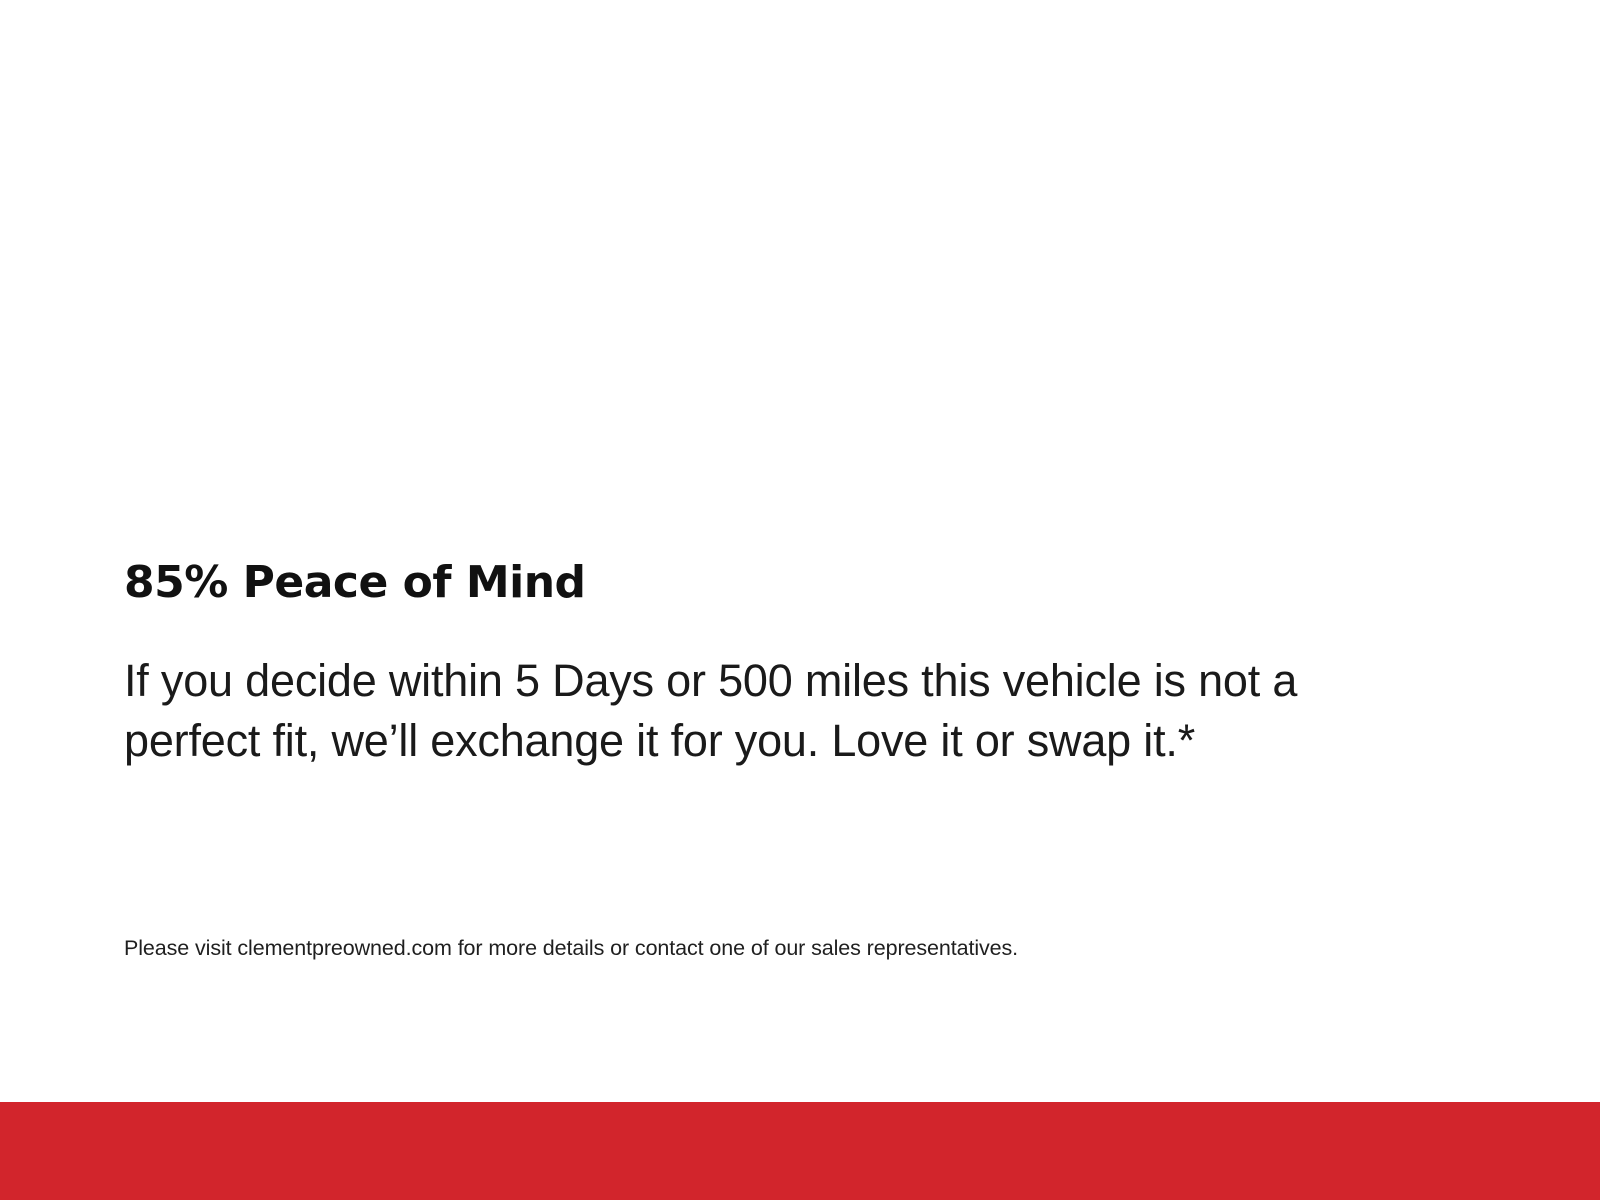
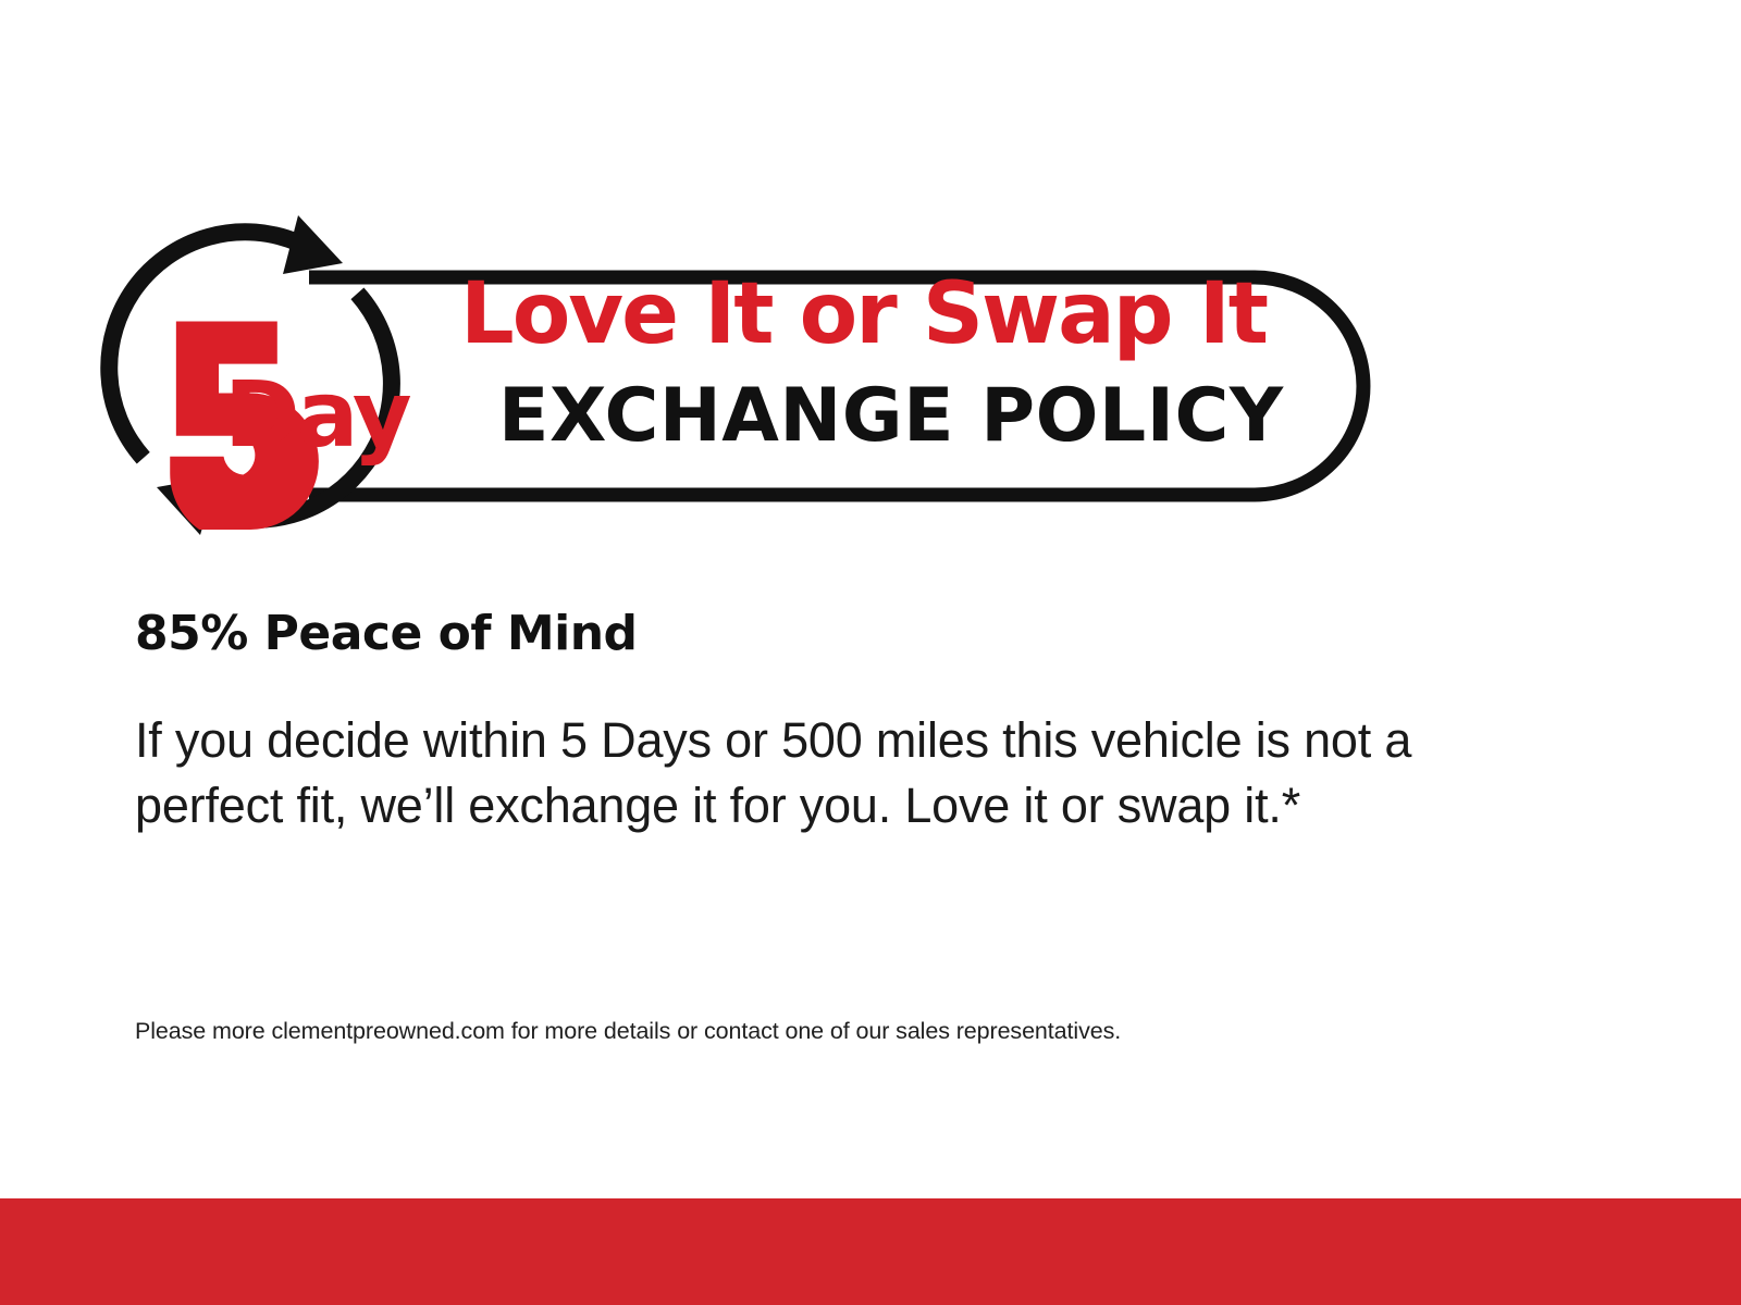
+ Day
+ Love It or Swap It
+ EXCHANGE POLICY
  85% Peace of Mind
  If you decide within 5 Days or 500 miles this vehicle is not a perfect fit, we’ll exchange it for you. Love it or swap it.*
- Please visit clementpreowned.com for more details or contact one of our sales representatives.
+ Please more clementpreowned.com for more details or contact one of our sales representatives.
